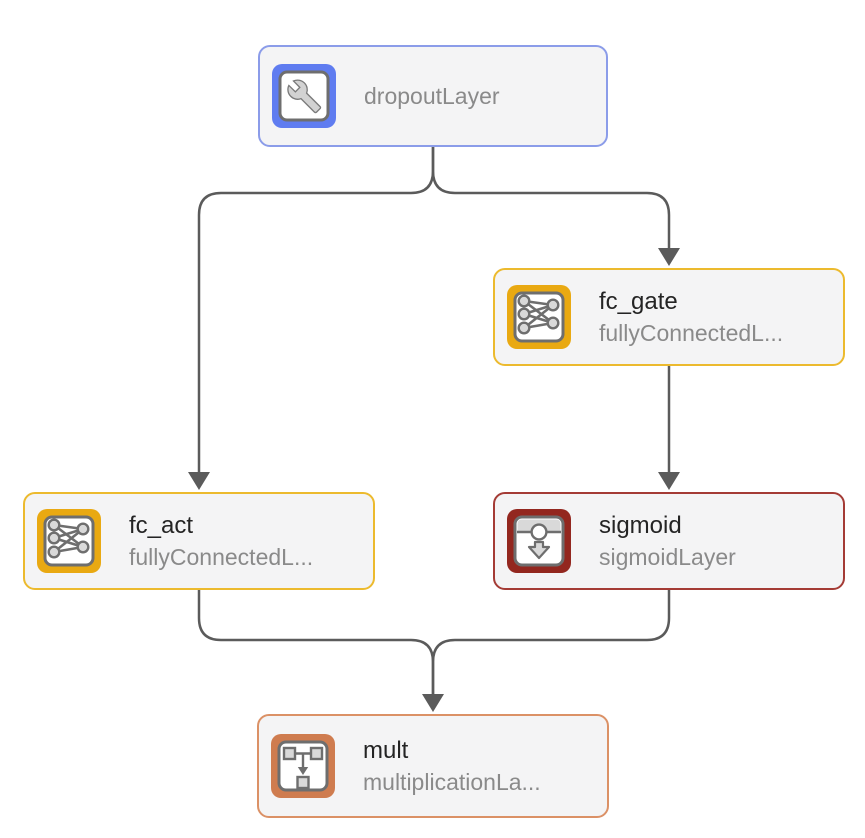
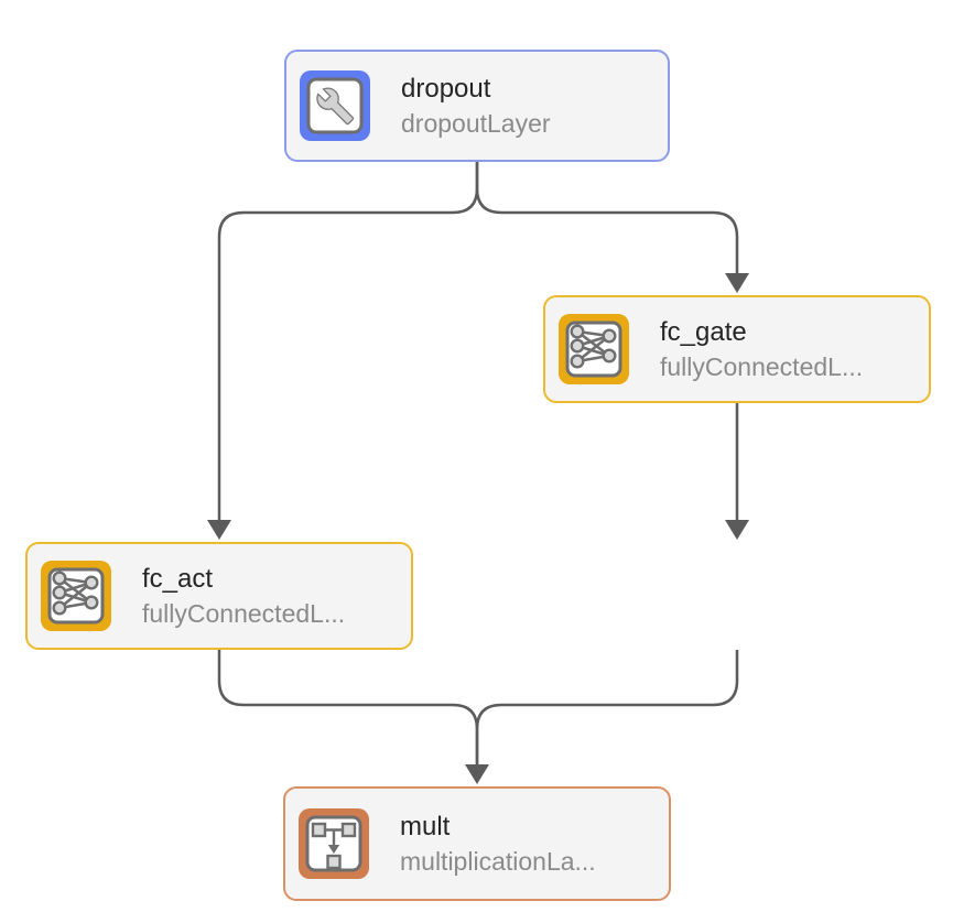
+ dropout
  dropoutLayer
  fc_gate
  fullyConnectedL...
  fc_act
  fullyConnectedL...
- sigmoid
- sigmoidLayer
  mult
  multiplicationLa...
